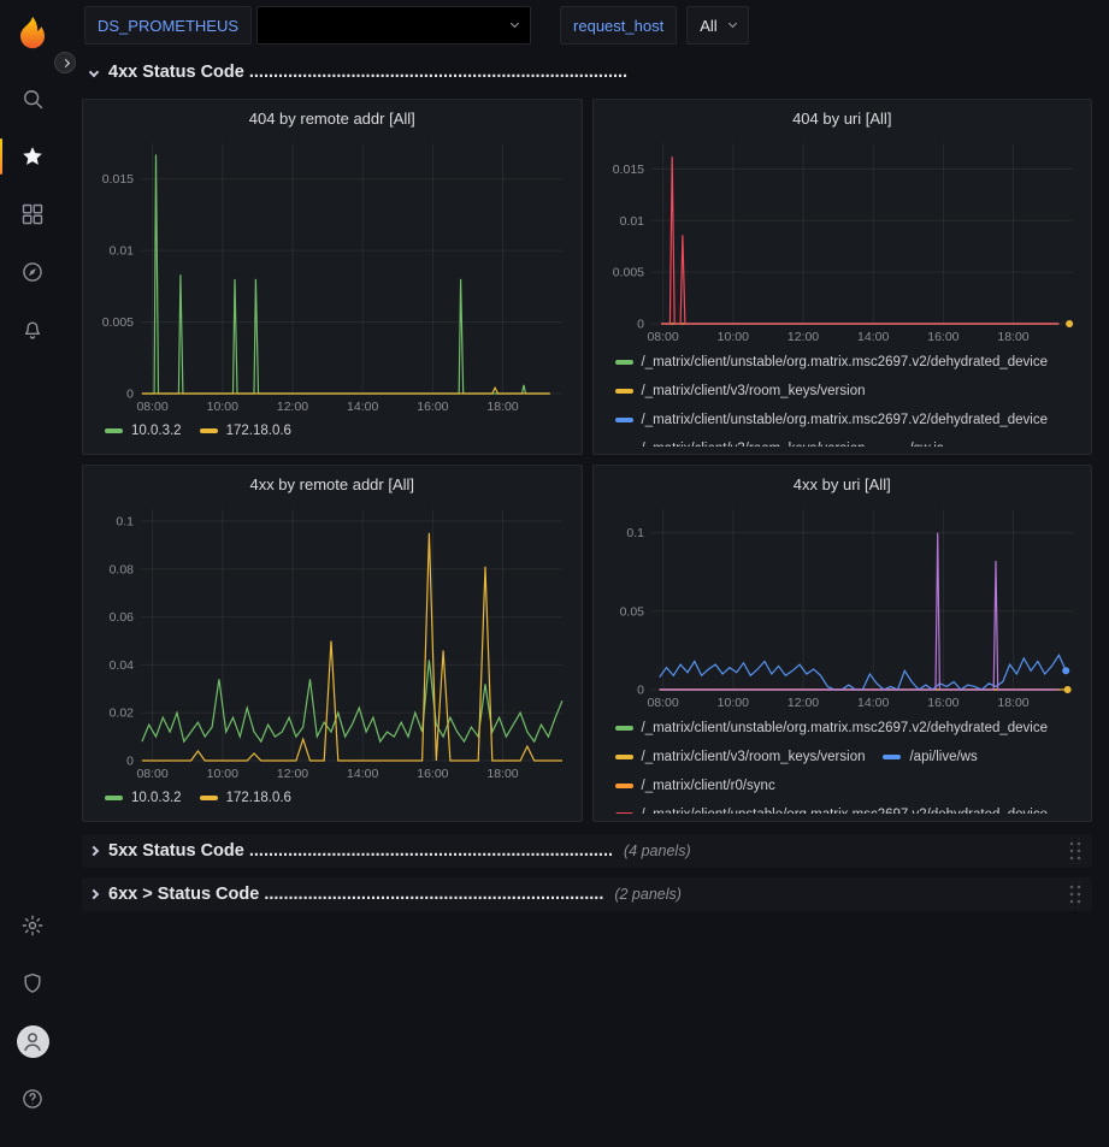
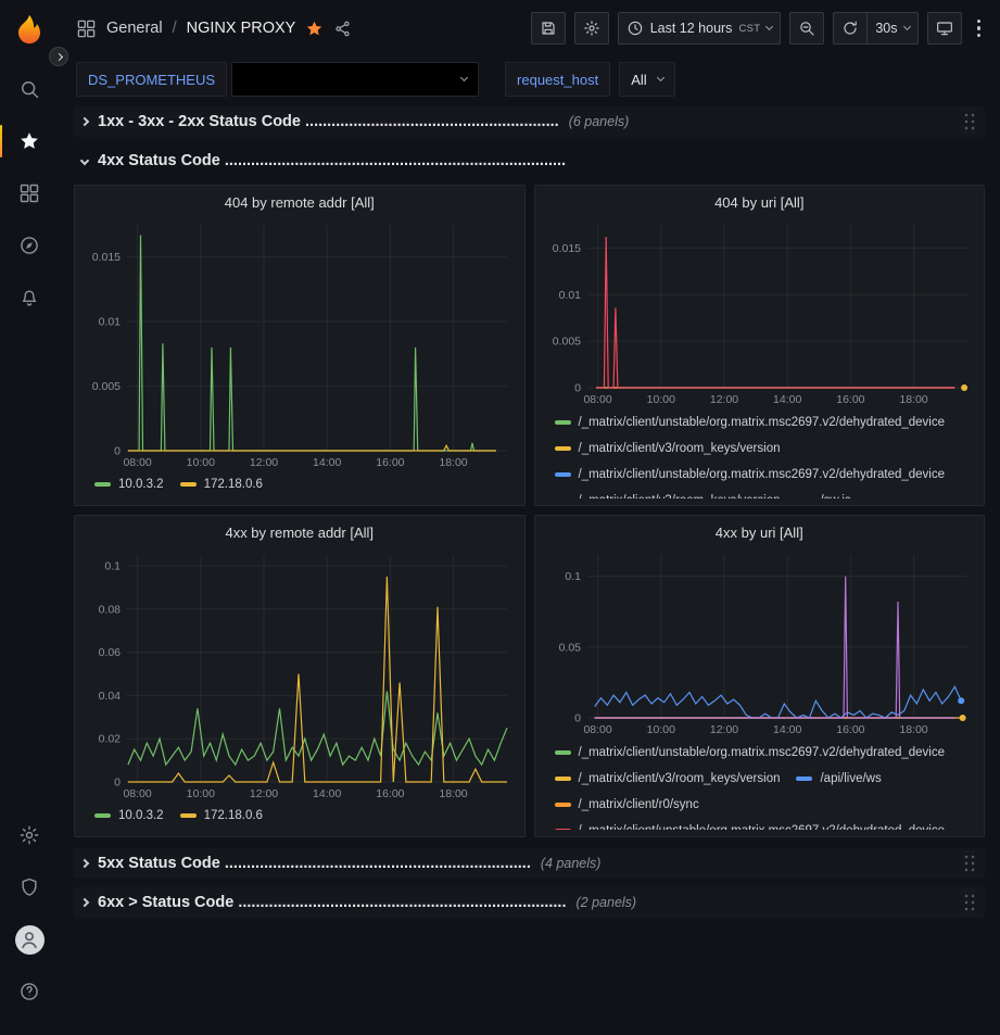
+ General
+ /
+ NGINX PROXY
+ Last 12 hours
+ CST
+ 30s
  DS_PROMETHEUS
  request_host
  All
+ 1xx - 3xx - 2xx Status Code ..........................................................
+ (6 panels)
  4xx Status Code ..............................................................................
  404 by remote addr [All]
  08:00
  10:00
  12:00
  14:00
  16:00
  18:00
  0
  0.005
  0.01
  0.015
  10.0.3.2
  172.18.0.6
  404 by uri [All]
  08:00
  10:00
  12:00
  14:00
  16:00
  18:00
  0
  0.005
  0.01
  0.015
  /_matrix/client/unstable/org.matrix.msc2697.v2/dehydrated_device
  /_matrix/client/v3/room_keys/version
  /_matrix/client/unstable/org.matrix.msc2697.v2/dehydrated_device
  4xx by remote addr [All]
  08:00
  10:00
  12:00
  14:00
  16:00
  18:00
  0
  0.02
  0.04
  0.06
  0.08
  0.1
  10.0.3.2
  172.18.0.6
  4xx by uri [All]
  08:00
  10:00
  12:00
  14:00
  16:00
  18:00
  0
  0.05
  0.1
  /_matrix/client/unstable/org.matrix.msc2697.v2/dehydrated_device
  /_matrix/client/v3/room_keys/version
  /api/live/ws
  /_matrix/client/r0/sync
- 5xx Status Code ...........................................................................
+ 5xx Status Code ......................................................................
  (4 panels)
- 6xx > Status Code ......................................................................
+ 6xx > Status Code ...........................................................................
  (2 panels)
